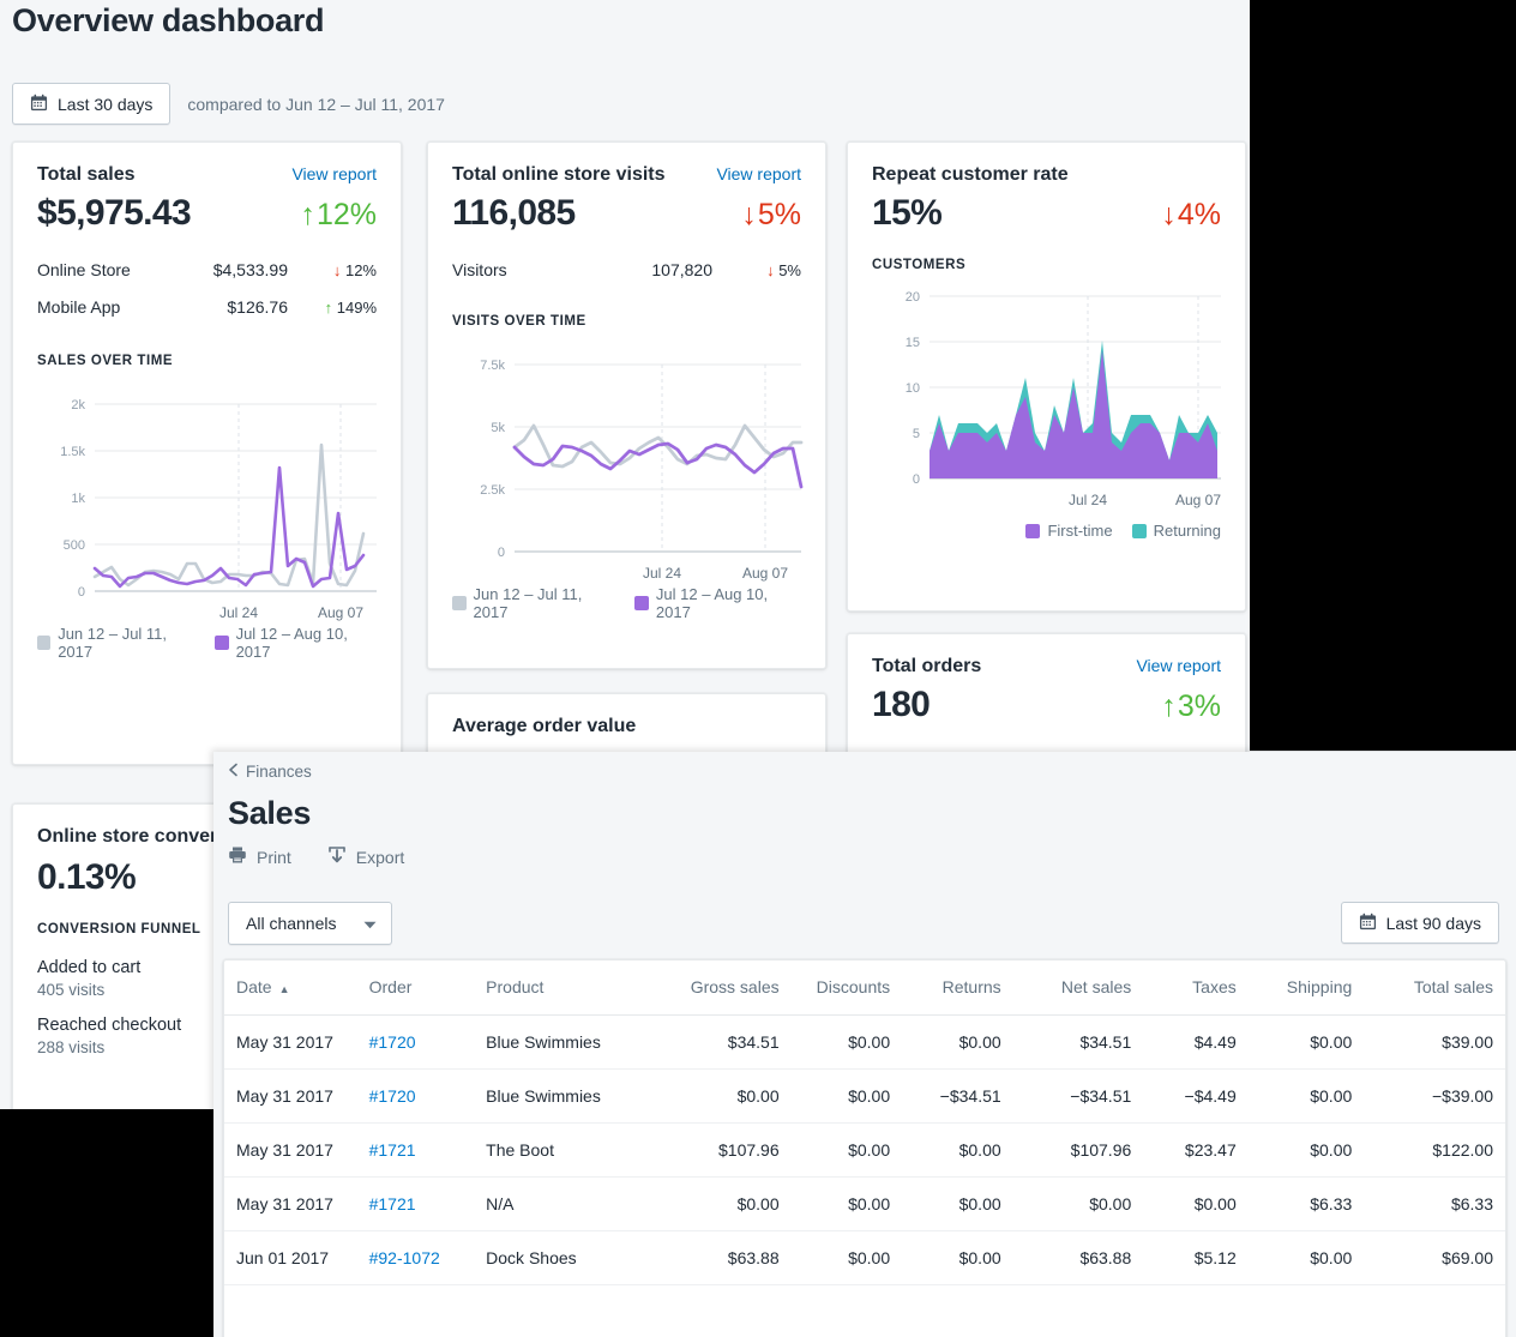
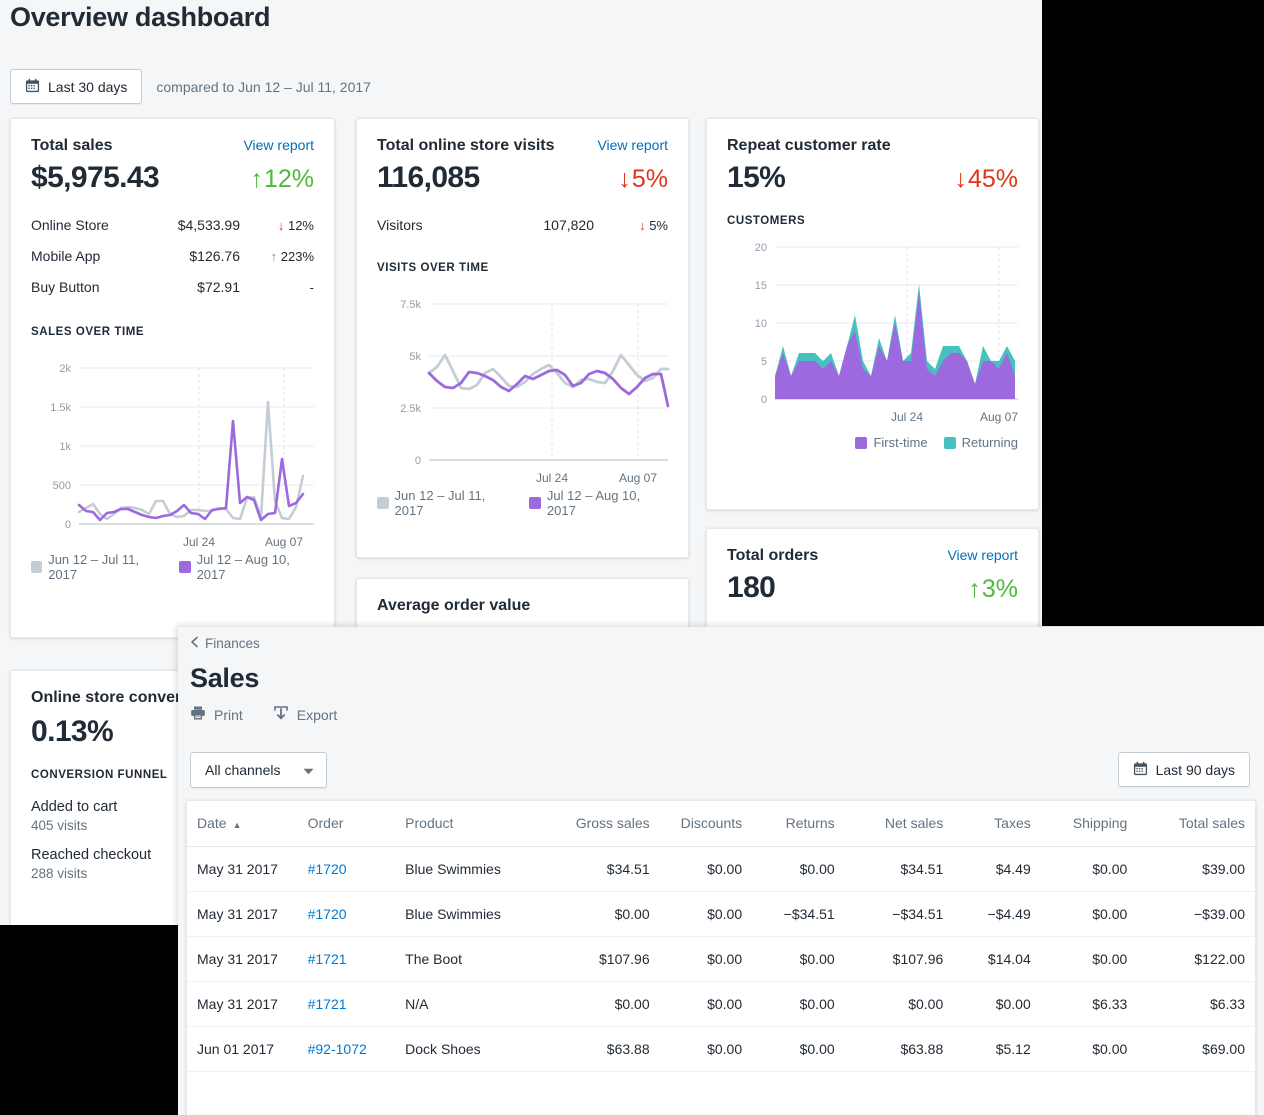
  Overview dashboard
  Last 30 days
  compared to Jun 12 – Jul 11, 2017
  Total sales
  View report
  $5,975.43
  ↑
  12%
  Online Store
  $4,533.99
  ↓ 12%
  Mobile App
  $126.76
- ↑ 149%
+ ↑ 223%
+ Buy Button
+ $72.91
+ -
  SALES OVER TIME
  2k
  1.5k
  1k
  500
  0
  Jul 24
  Aug 07
  Jun 12 – Jul 11, 2017
  Jul 12 – Aug 10, 2017
  0.13%
  CONVERSION FUNNEL
  Added to cart
  405 visits
  Reached checkout
  288 visits
  Total online store visits
  View report
  116,085
  ↓
  5%
  Visitors
  107,820
  ↓ 5%
  VISITS OVER TIME
  7.5k
  5k
  2.5k
  0
  Jul 24
  Aug 07
  Jun 12 – Jul 11, 2017
  Jul 12 – Aug 10, 2017
  Average order value
  Repeat customer rate
  15%
  ↓
- 4%
+ 45%
  CUSTOMERS
  20
  15
  10
  5
  0
  Jul 24
  Aug 07
  First-time
  Returning
  Total orders
  View report
  180
  ↑
  3%
  Finances
  Sales
  Print
  Export
  All channels
  Last 90 days
  Date ▲	Order	Product	Gross sales	Discounts	Returns	Net sales	Taxes	Shipping	Total sales
  May 31 2017	#1720	Blue Swimmies	$34.51	$0.00	$0.00	$34.51	$4.49	$0.00	$39.00
  May 31 2017	#1720	Blue Swimmies	$0.00	$0.00	−$34.51	−$34.51	−$4.49	$0.00	−$39.00
- May 31 2017	#1721	The Boot	$107.96	$0.00	$0.00	$107.96	$23.47	$0.00	$122.00
+ May 31 2017	#1721	The Boot	$107.96	$0.00	$0.00	$107.96	$14.04	$0.00	$122.00
  May 31 2017	#1721	N/A	$0.00	$0.00	$0.00	$0.00	$0.00	$6.33	$6.33
  Jun 01 2017	#92-1072	Dock Shoes	$63.88	$0.00	$0.00	$63.88	$5.12	$0.00	$69.00
